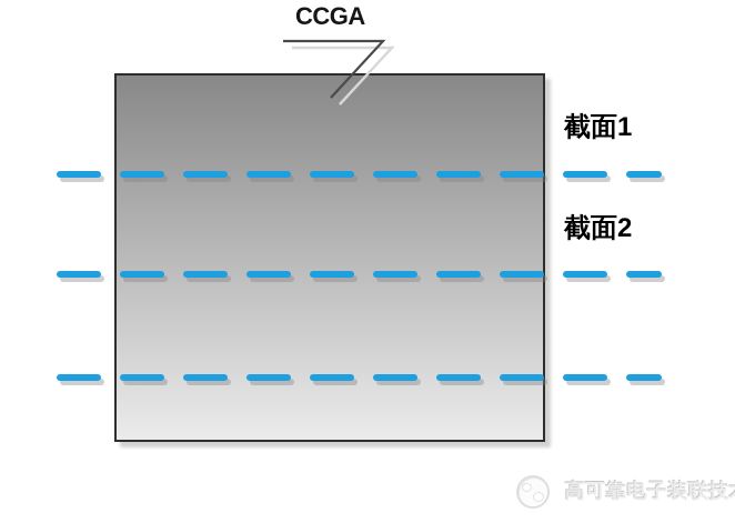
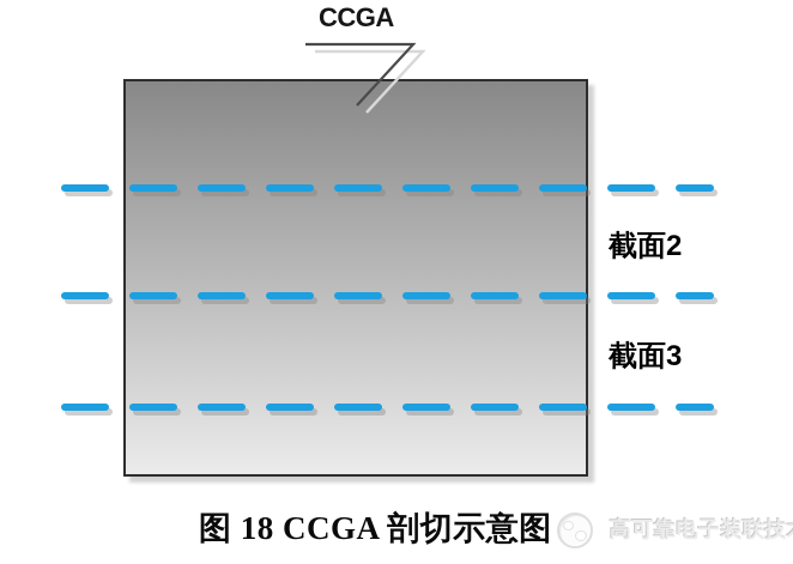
  CCGA
- 截面1
  截面2
+ 截面3
+ 图 18 CCGA 剖切示意图
  高可靠电子装联技
